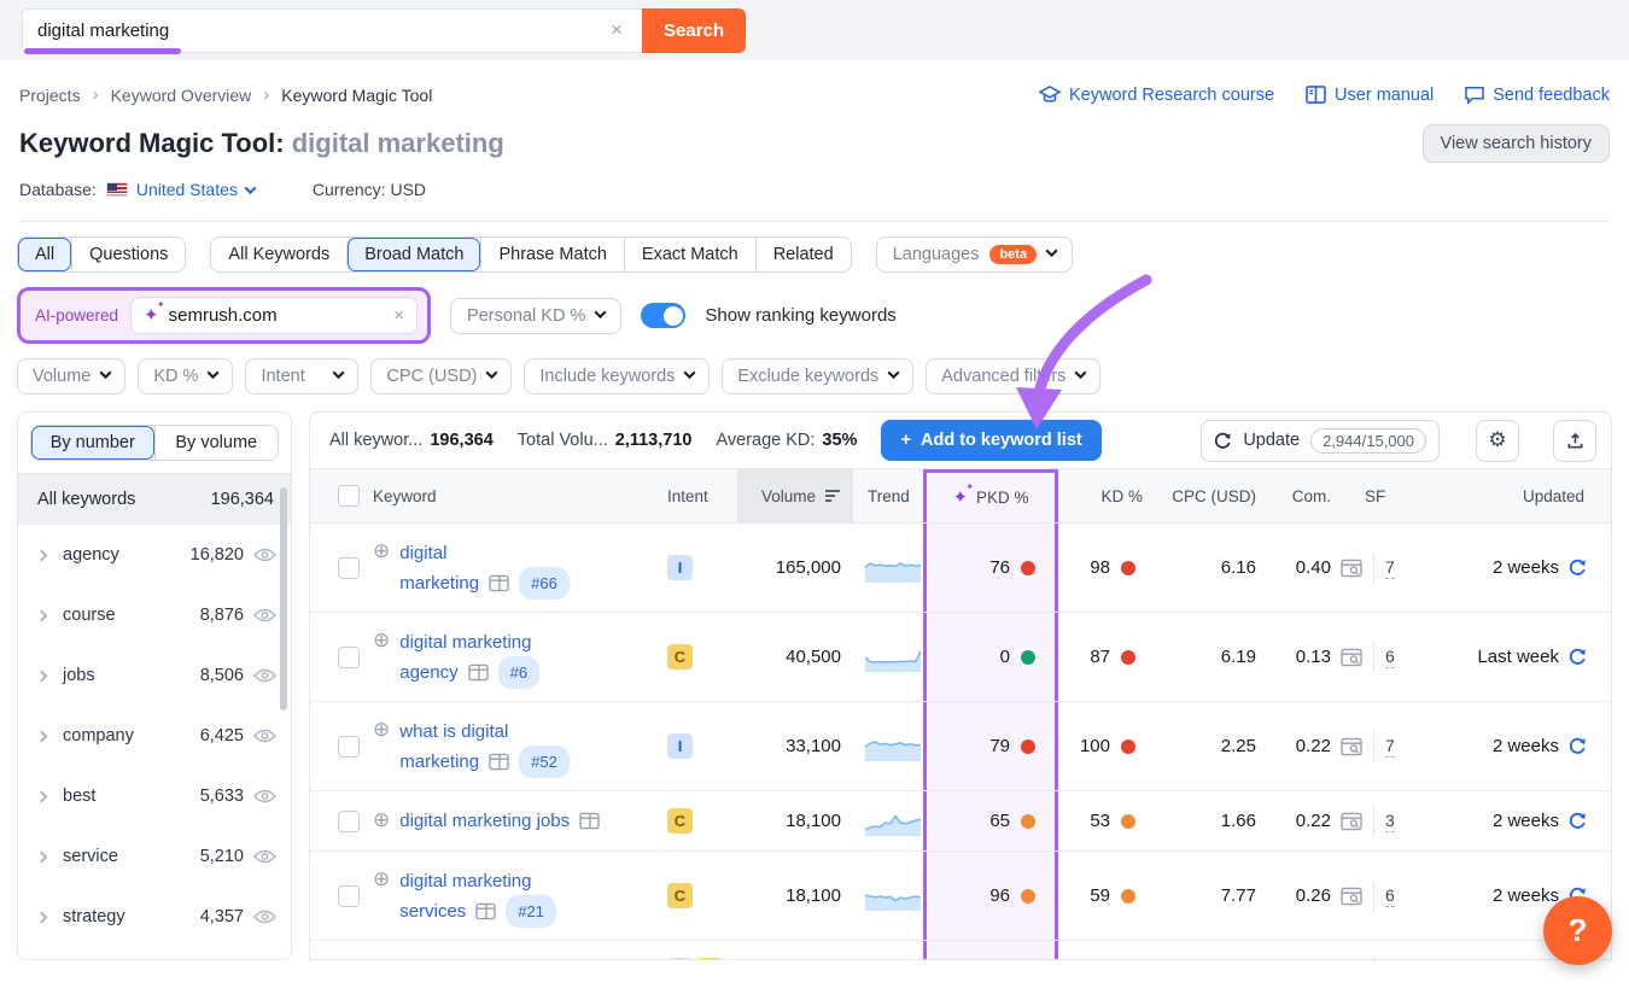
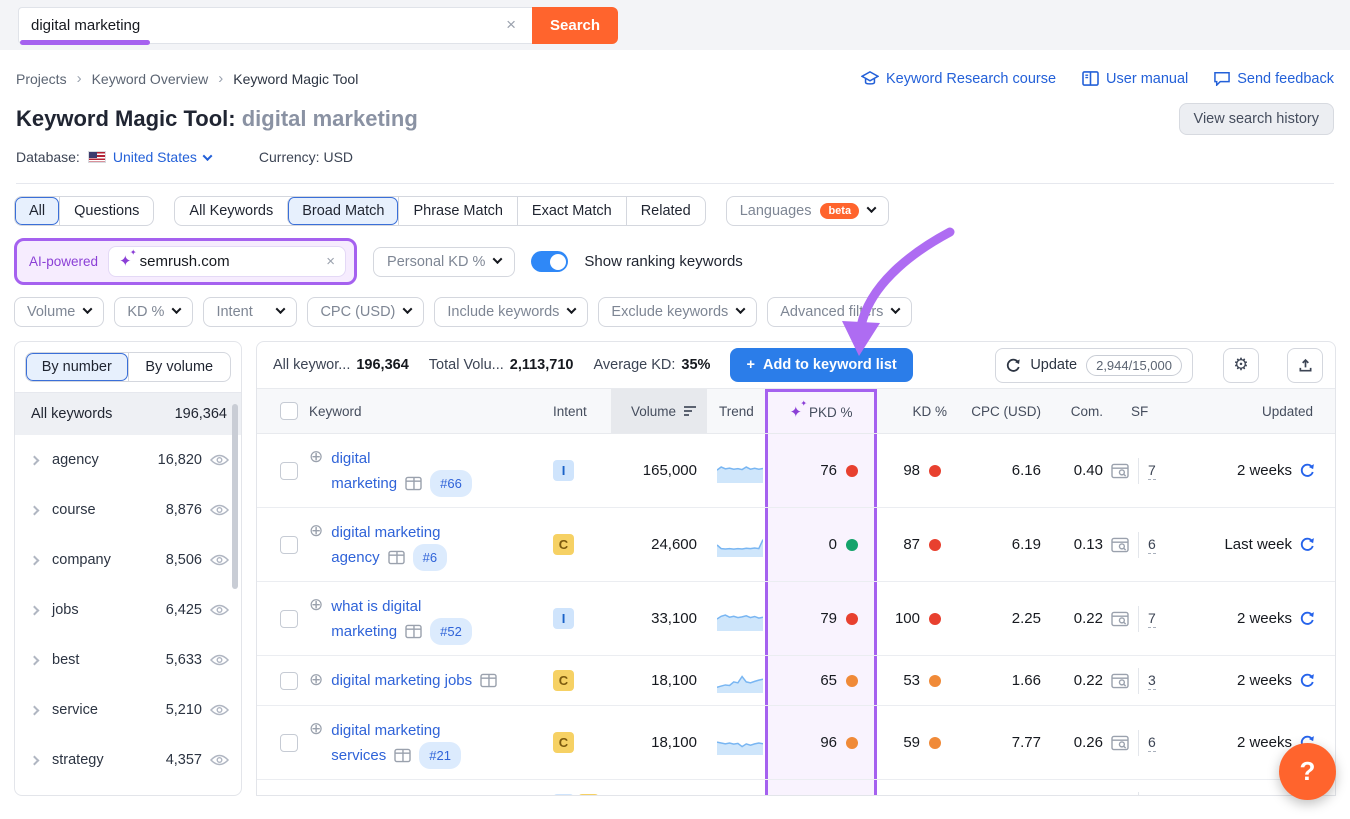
  digital marketing
  ×
  Search
  Projects
  ›
  Keyword Overview
  ›
  Keyword Magic Tool
  Keyword Research course
  User manual
  Send feedback
  Keyword Magic Tool: digital marketing
  View search history
  Database:
  United States
  Currency: USD
  All
  Questions
  All Keywords
  Broad Match
  Phrase Match
  Exact Match
  Related
  Languages
  beta
  AI-powered
  ✦
  semrush.com
  ×
  Personal KD %
  Show ranking keywords
  Volume
  KD %
  Intent
  CPC (USD)
  Include keywords
  Exclude keywords
  Advanced filrs
  By number
  By volume
  All keywords
  196,364
  agency
  16,820
  course
  8,876
- jobs
+ company
  8,506
- company
+ jobs
  6,425
  best
  5,633
  service
  5,210
  strategy
  4,357
  All keywor... 196,364
  Total Volu... 2,113,710
  Average KD: 35%
  + Add to keyword list
  Update
  2,944/15,000
  ⚙
  Keyword
  Intent
  Volume
  Trend
  ✦
  PKD %
  KD %
  CPC (USD)
  Com.
  SF
  Updated
  ⊕
  digital
  marketing
  #66
  I
  165,000
  76
  98
  6.16
  0.40
  7
  2 weeks
  ⊕
  digital marketing
  agency
  #6
  C
- 40,500
+ 24,600
  0
  87
  6.19
  0.13
  6
  Last week
  ⊕
  what is digital
  marketing
  #52
  I
  33,100
  79
  100
  2.25
  0.22
  7
  2 weeks
  ⊕
  digital marketing jobs
  C
  18,100
  65
  53
  1.66
  0.22
  3
  2 weeks
  ⊕
  digital marketing
  services
  #21
  C
  18,100
  96
  59
  7.77
  0.26
  6
  2 weeks
  ?
